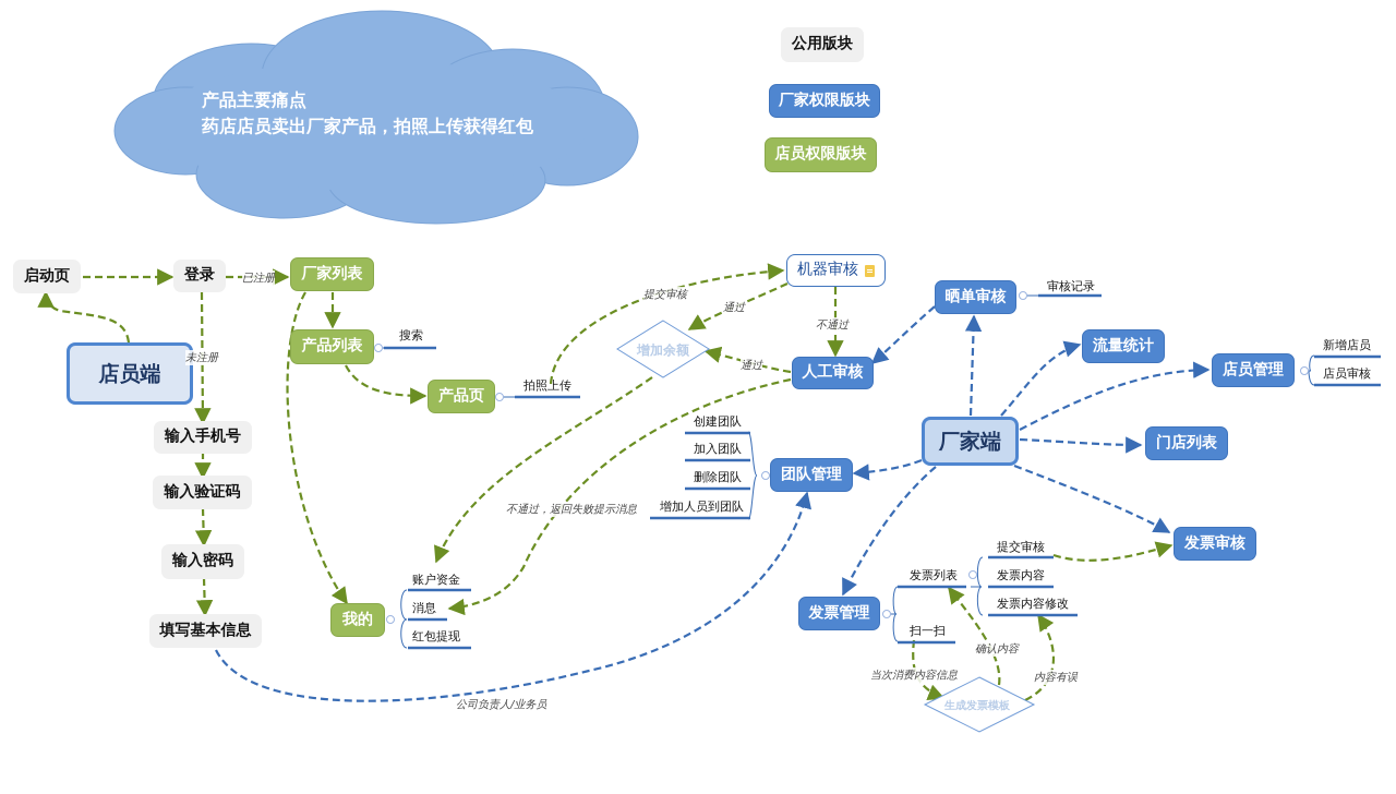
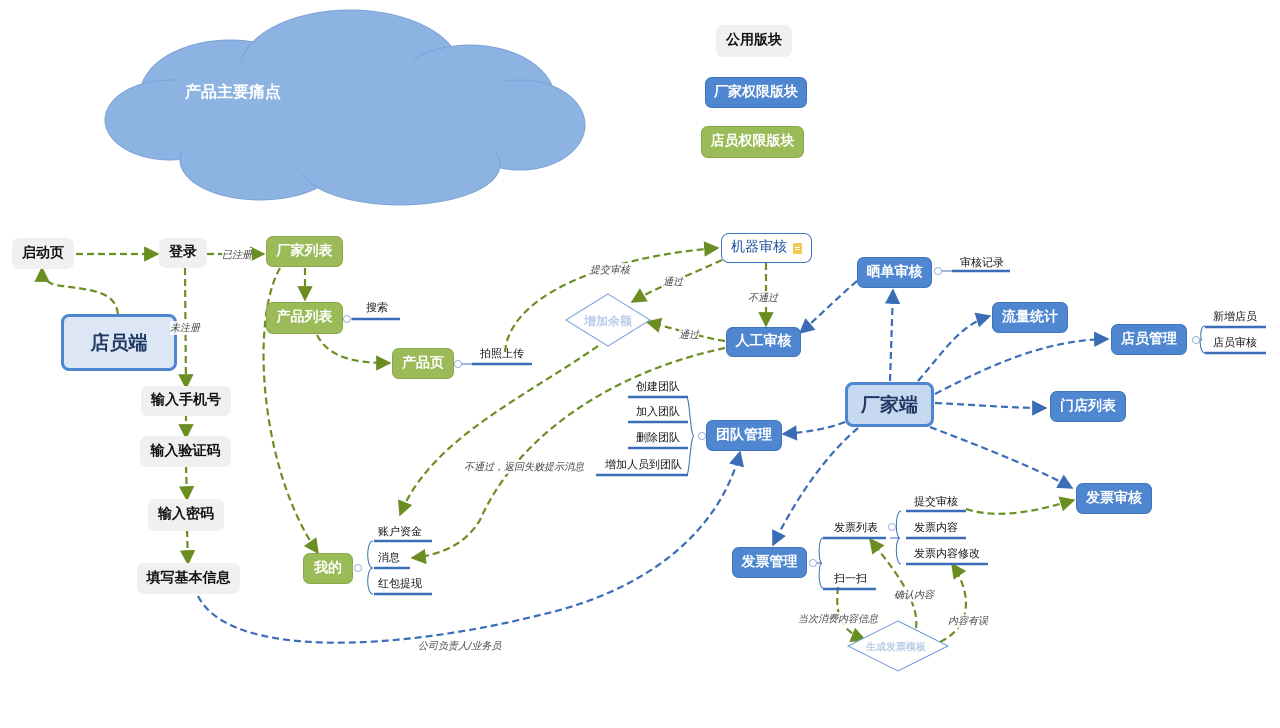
  产品主要痛点
- 药店店员卖出厂家产品，拍照上传获得红包
  公用版块
  厂家权限版块
  店员权限版块
  启动页
  登录
  店员端
  厂家列表
  产品列表
  产品页
  我的
  输入手机号
  输入验证码
  输入密码
  填写基本信息
  机器审核
  人工审核
  增加余额
  团队管理
  厂家端
  晒单审核
  流量统计
  店员管理
  门店列表
  发票审核
  发票管理
  生成发票模板
  搜索
  拍照上传
  账户资金
  消息
  红包提现
  创建团队
  加入团队
  删除团队
  增加人员到团队
  审核记录
  新增店员
  店员审核
  发票列表
  扫一扫
  提交审核
  发票内容
  发票内容修改
  已注册
  未注册
  提交审核
  通过
  不通过
  通过
  不通过，返回失败提示消息
  公司负责人/业务员
  当次消费内容信息
  确认内容
  内容有误
